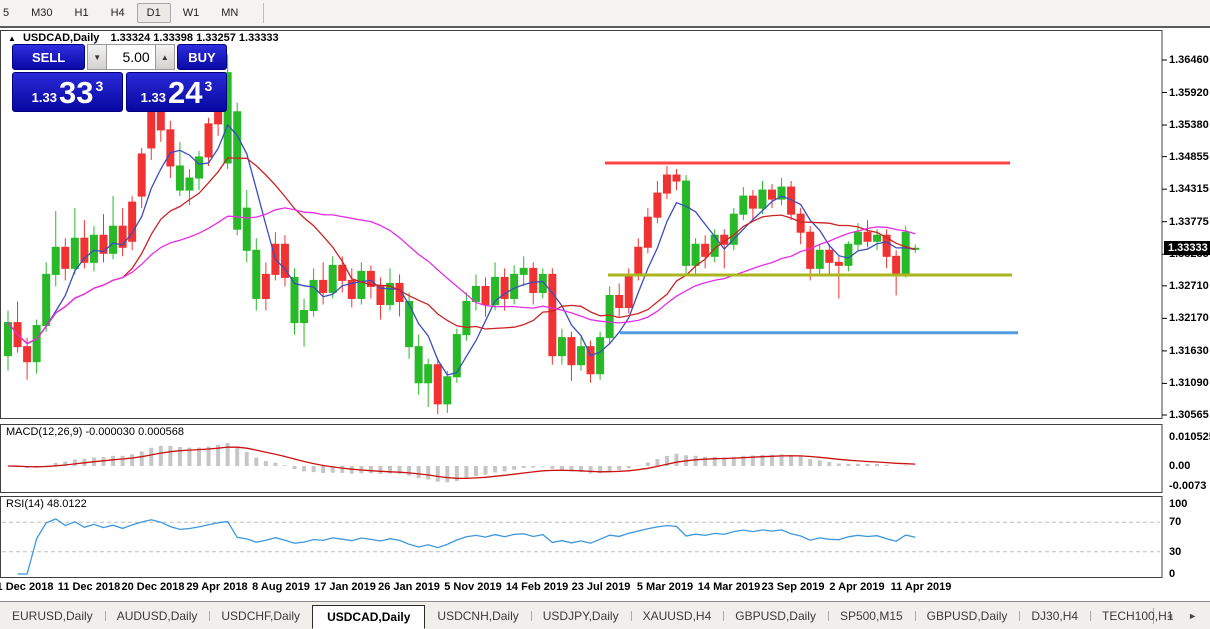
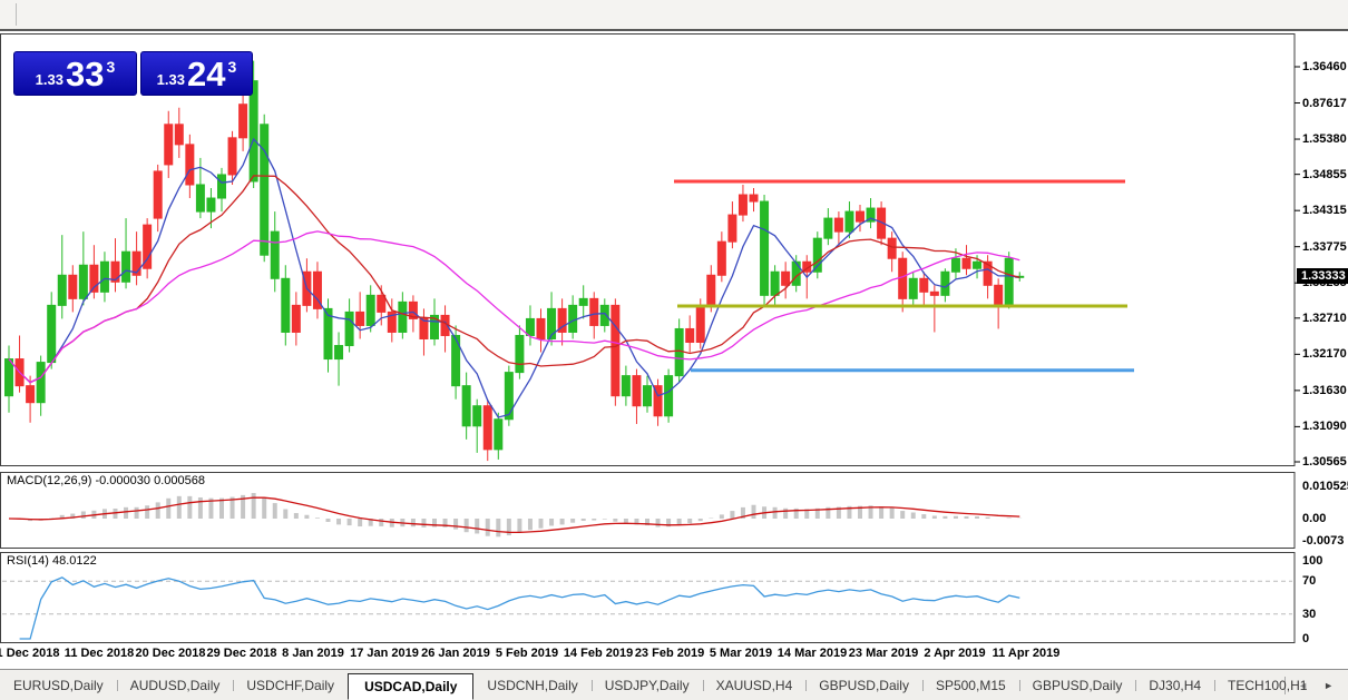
- 5
- M30
- H1
- H4
- D1
- W1
- MN
- ▲ USDCAD,Daily 1.33324 1.33398 1.33257 1.33333
- SELL
- ▼
- 5.00
- ▲
- BUY
  1.33
  33
  3
  1.33
  24
  3
  MACD(12,26,9) -0.000030 0.000568
  RSI(14) 48.0122
  1.36460
- 1.35920
+ 0.87617
  1.35380
  1.34855
  1.34315
  1.33775
  1.32710
  1.32170
  1.31630
  1.31090
  1.30565
  1.33333
  0.01052
  0.00
  -0.0073
  100
  70
  30
  0
  Dec 2018
  11 Dec 2018
  20 Dec 2018
- 29 Apr 2018
+ 29 Dec 2018
- 8 Aug 2019
+ 8 Jan 2019
  17 Jan 2019
  26 Jan 2019
- 5 Nov 2019
+ 5 Feb 2019
  14 Feb 2019
- 23 Jul 2019
+ 23 Feb 2019
  5 Mar 2019
  14 Mar 2019
- 23 Sep 2019
+ 23 Mar 2019
  2 Apr 2019
  11 Apr 2019
  EURUSD,Daily
  AUDUSD,Daily
  USDCHF,Daily
  USDCAD,Daily
  USDCNH,Daily
  USDJPY,Daily
  XAUUSD,H4
  GBPUSD,Daily
  SP500,M15
  GBPUSD,Daily
  DJ30,H4
  TECH100,H1
  ►
